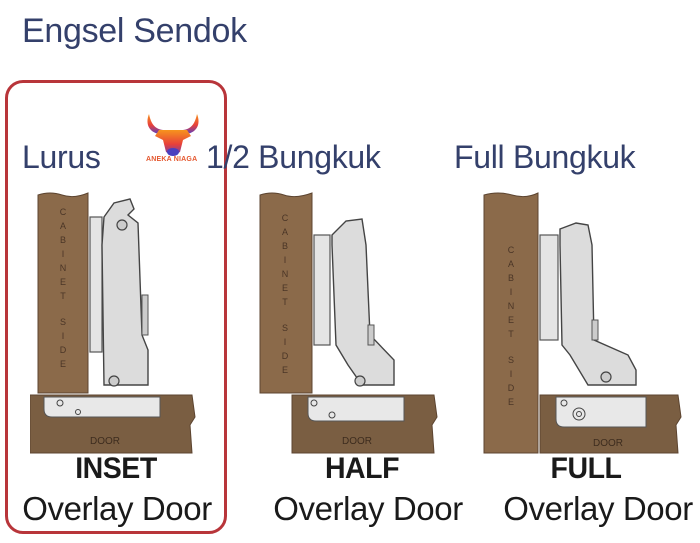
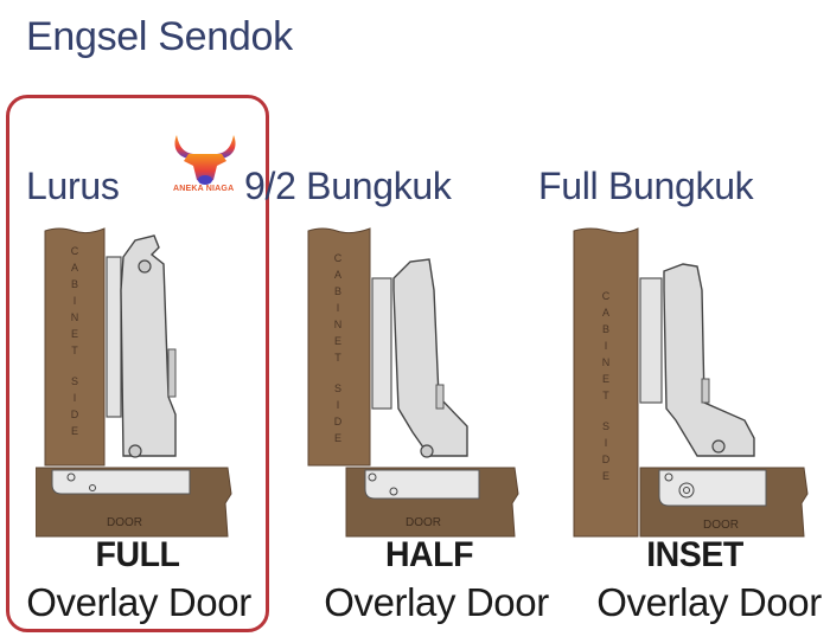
  Engsel Sendok
  Lurus
- 1/2 Bungkuk
+ 9/2 Bungkuk
  Full Bungkuk
  C A B I N E T S I D E
  DOOR
  C A B I N E T S I D E
  DOOR
  C A B I N E T S I D E
  DOOR
- INSET
+ FULL
  HALF
- FULL
+ INSET
  Overlay Door
  Overlay Door
  Overlay Door
